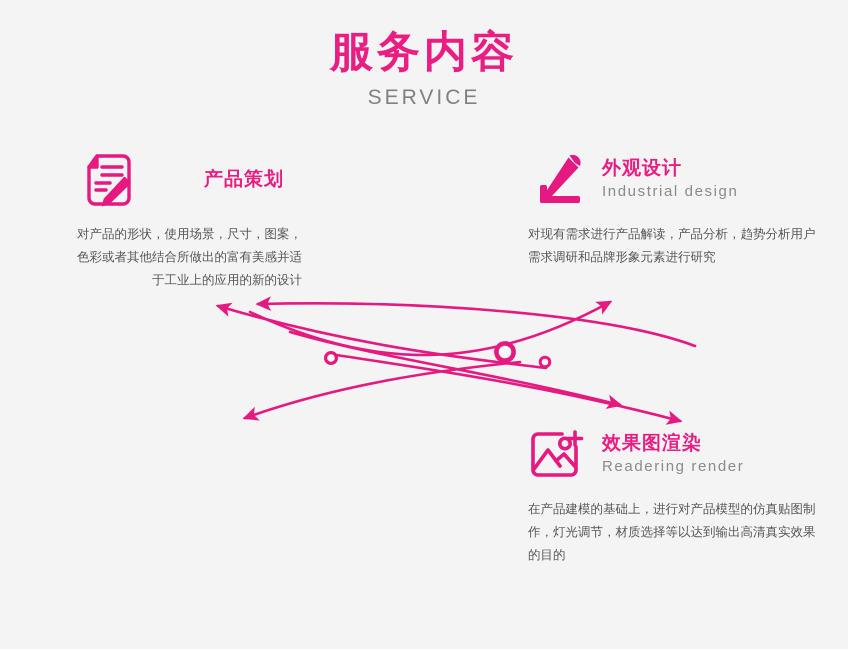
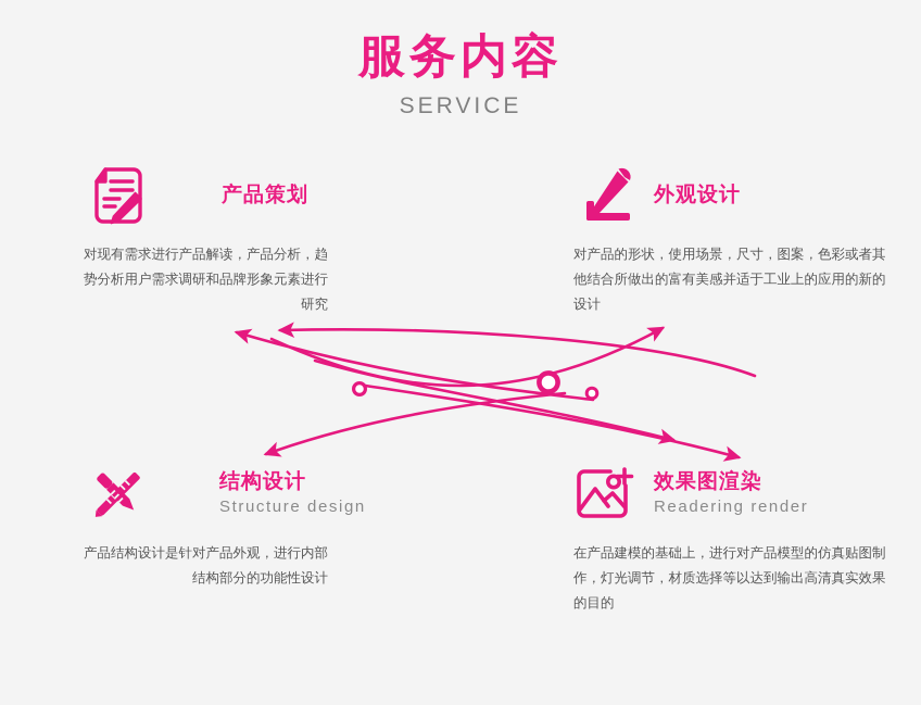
  服务内容
  SERVICE
  产品策划
- 对产品的形状，使用场景，尺寸，图案，色彩或者其他结合所做出的富有美感并适于工业上的应用的新的设计
+ 对现有需求进行产品解读，产品分析，趋势分析用户需求调研和品牌形象元素进行研究
  外观设计
- Industrial design
- 对现有需求进行产品解读，产品分析，趋势分析用户需求调研和品牌形象元素进行研究
+ 对产品的形状，使用场景，尺寸，图案，色彩或者其他结合所做出的富有美感并适于工业上的应用的新的设计
+ 结构设计
+ Structure design
+ 产品结构设计是针对产品外观，进行内部结构部分的功能性设计
  效果图渲染
  Readering render
  在产品建模的基础上，进行对产品模型的仿真贴图制作，灯光调节，材质选择等以达到输出高清真实效果的目的
